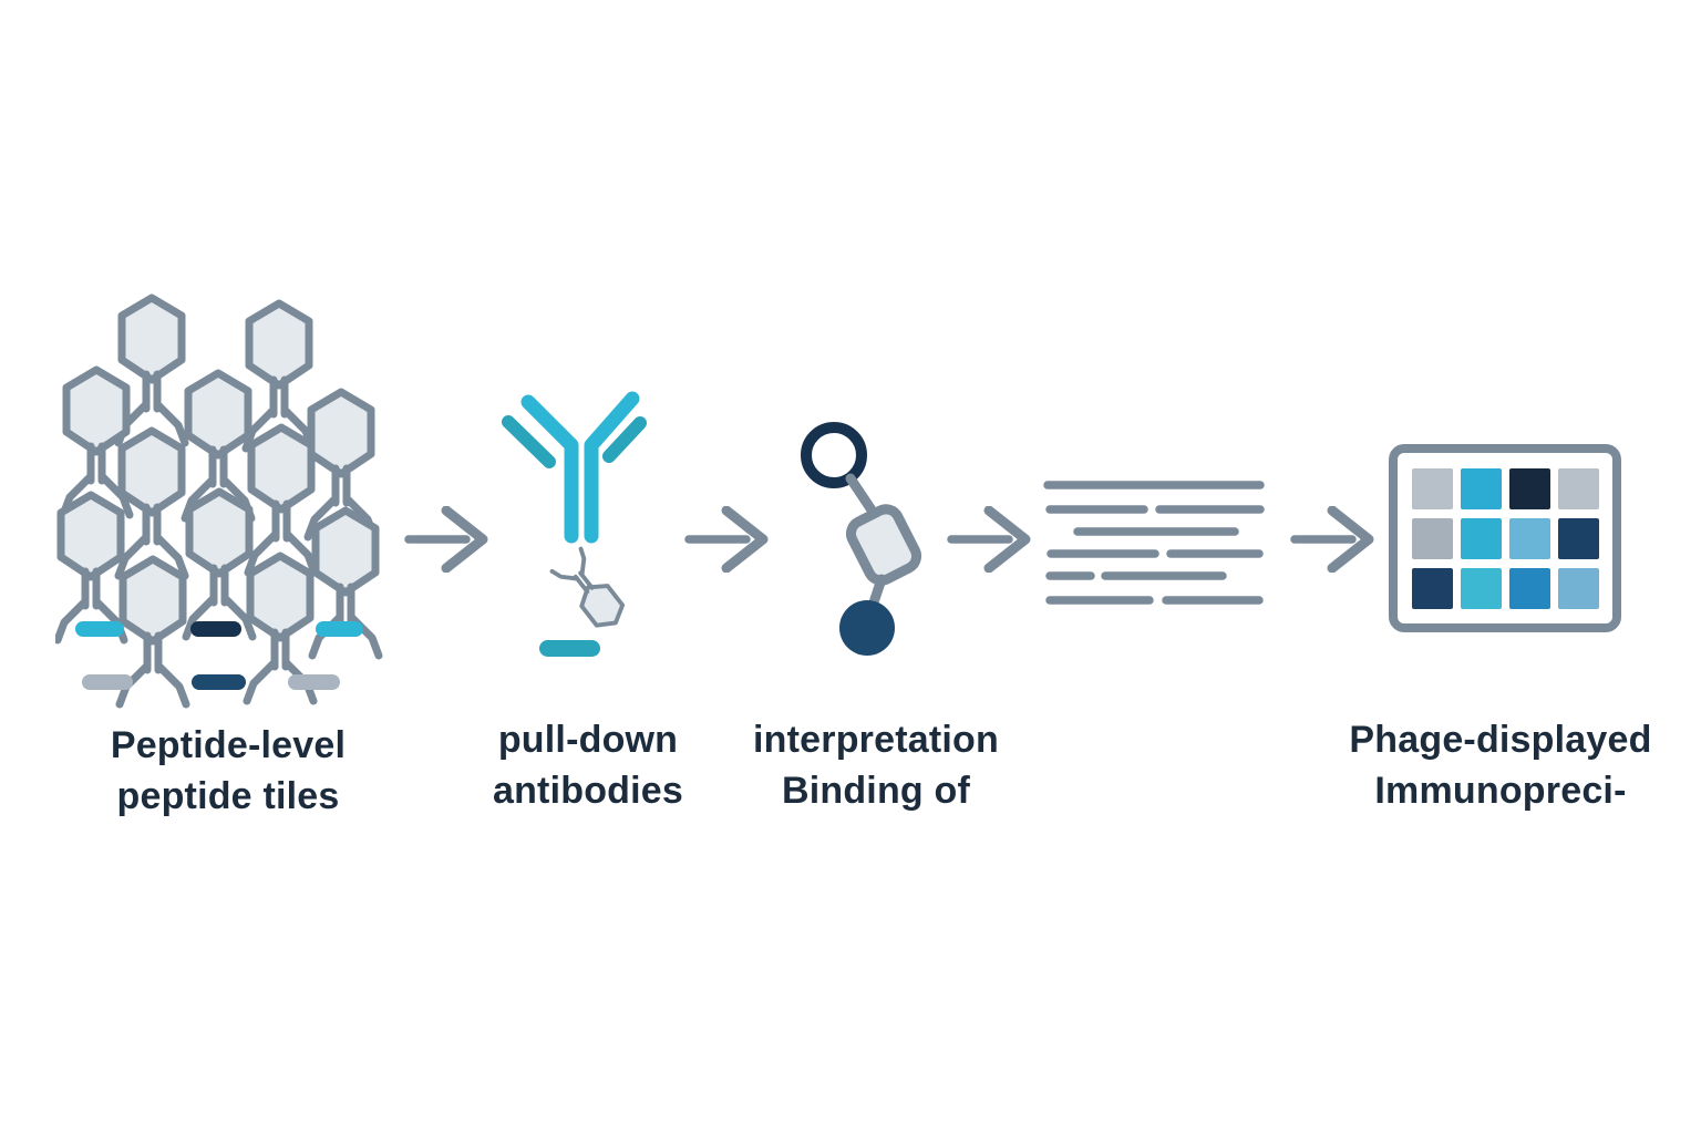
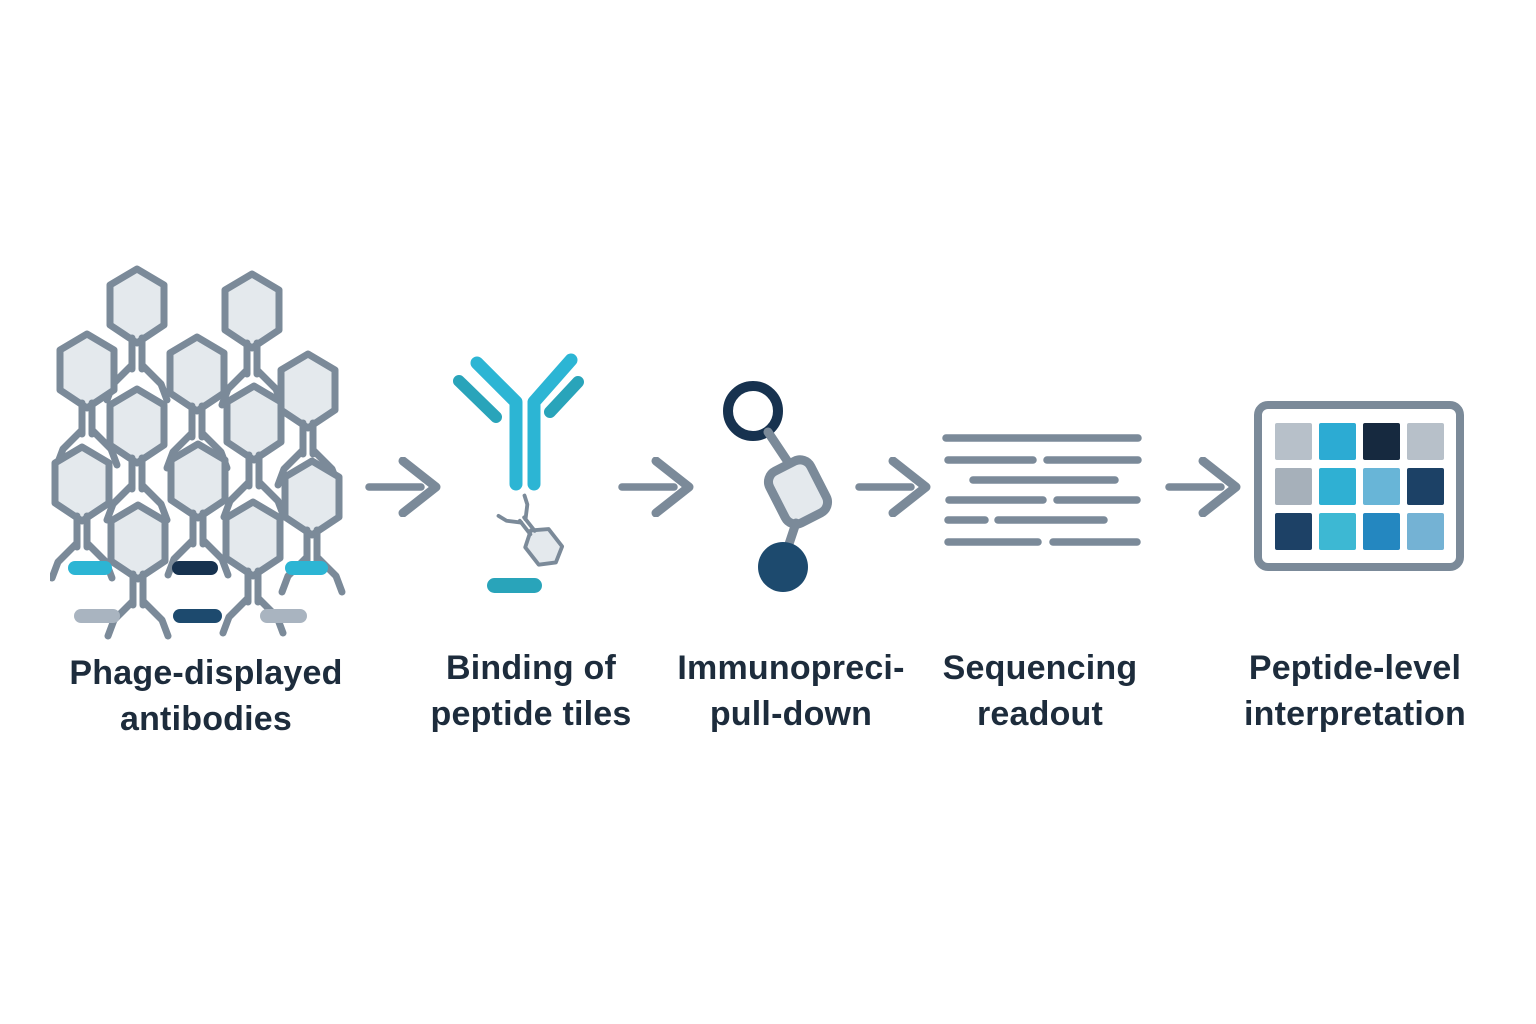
- Peptide-level
+ Phage-displayed
- peptide tiles
+ antibodies
- pull-down
+ Binding of
- antibodies
+ peptide tiles
- interpretation
+ Immunopreci-
- Binding of
+ pull-down
+ Sequencing
+ readout
- Phage-displayed
+ Peptide-level
- Immunopreci-
+ interpretation
